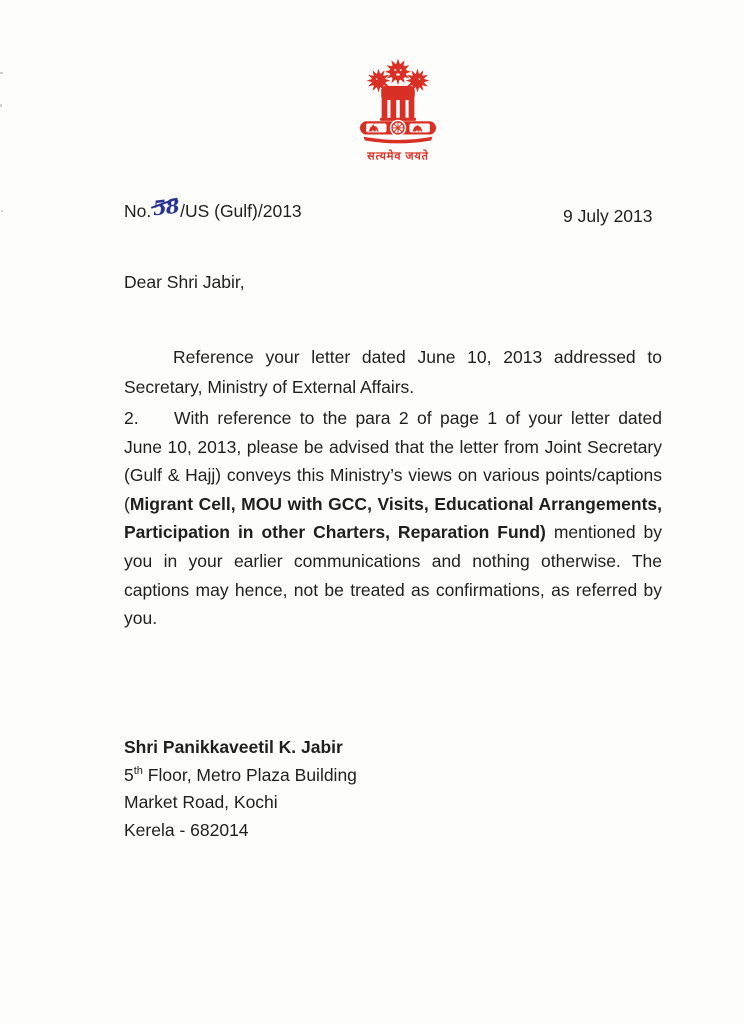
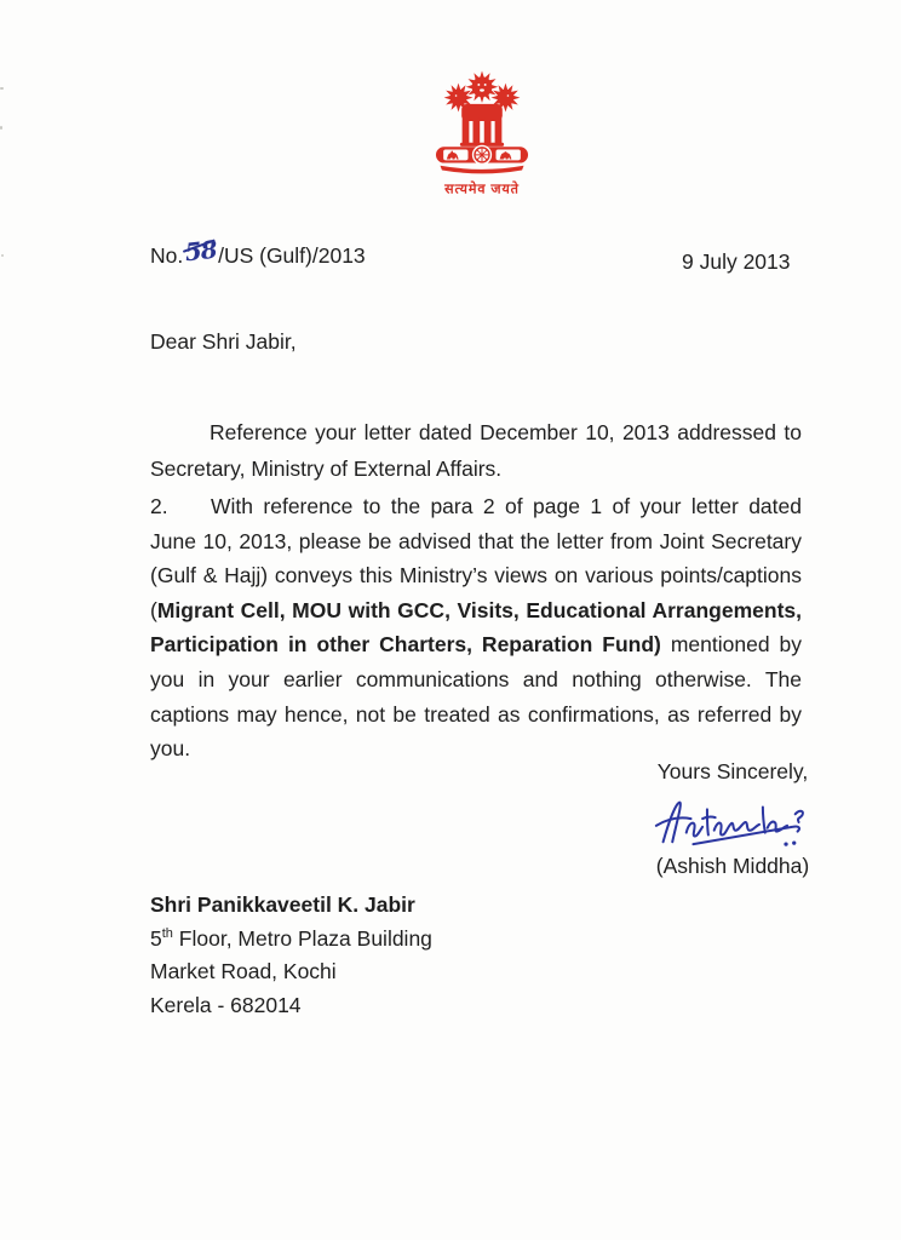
  सत्यमेव जयते
  9 July 2013
  Dear Shri Jabir,
- Reference your letter dated June 10, 2013 addressed to Secretary, Ministry of External Affairs.
+ Reference your letter dated December 10, 2013 addressed to Secretary, Ministry of External Affairs.
  2. With reference to the para 2 of page 1 of your letter dated June 10, 2013, please be advised that the letter from Joint Secretary (Gulf & Hajj) conveys this Ministry’s views on various points/captions (Migrant Cell, MOU with GCC, Visits, Educational Arrangements, Participation in other Charters, Reparation Fund) mentioned by you in your earlier communications and nothing otherwise. The captions may hence, not be treated as confirmations, as referred by you.
+ Yours Sincerely,
+ (Ashish Middha)
  Shri Panikkaveetil K. Jabir
  5th Floor, Metro Plaza Building
  Market Road, Kochi
  Kerela - 682014
